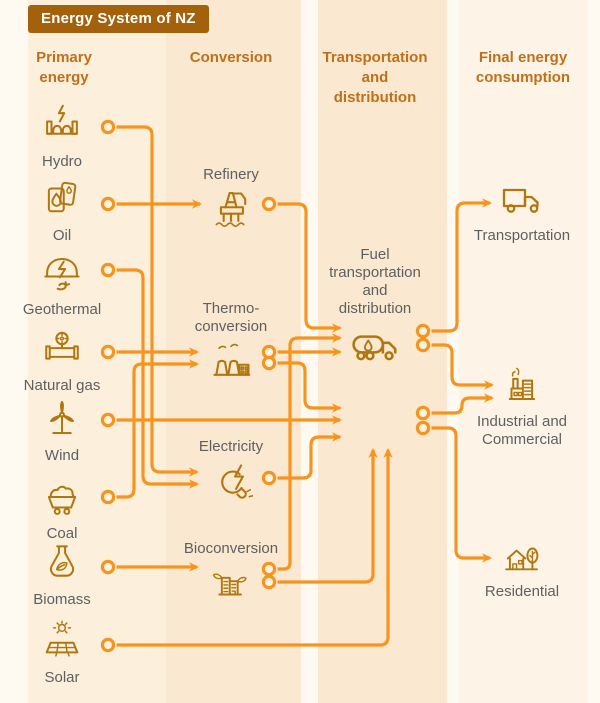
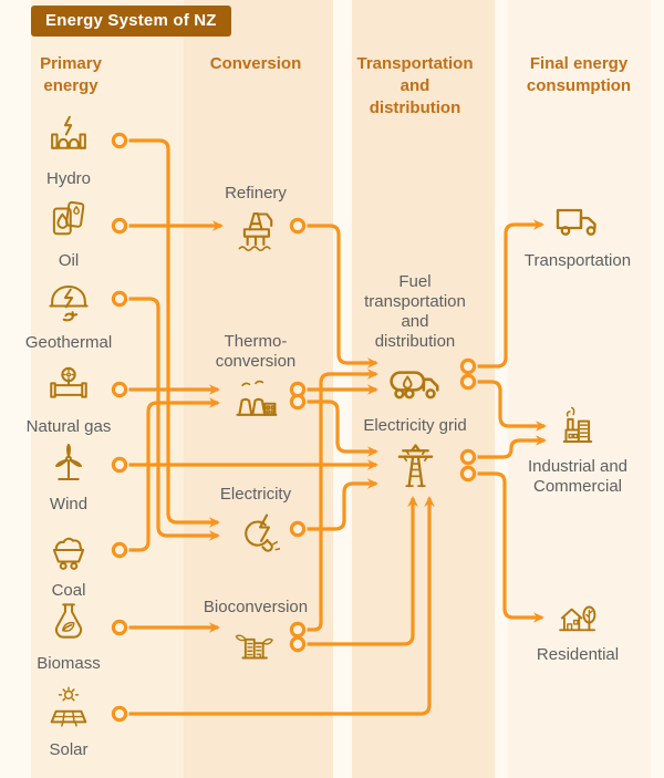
  Energy System of NZ
  Primary
  energy
  Conversion
  Transportation
  and
  distribution
  Final energy
  consumption
  Hydro
  Oil
  Geothermal
  Natural gas
  Wind
  Coal
  Biomass
  Solar
  Refinery
  Thermo-
  conversion
  Electricity
  Bioconversion
  Fuel
  transportation
  and
  distribution
+ Electricity grid
  Transportation
  Industrial and
  Commercial
  Residential
